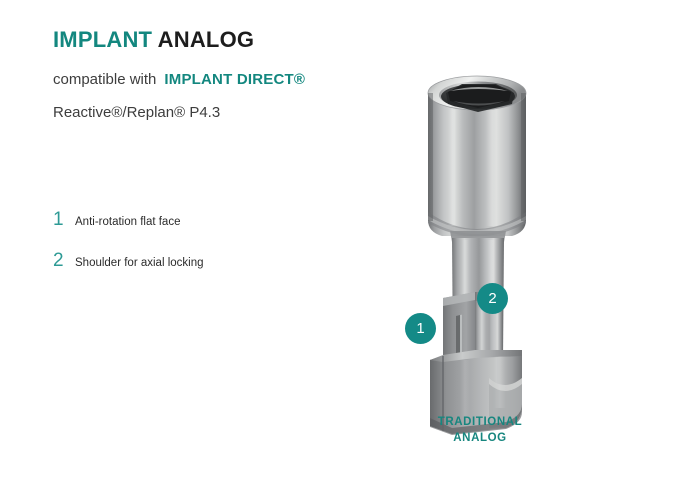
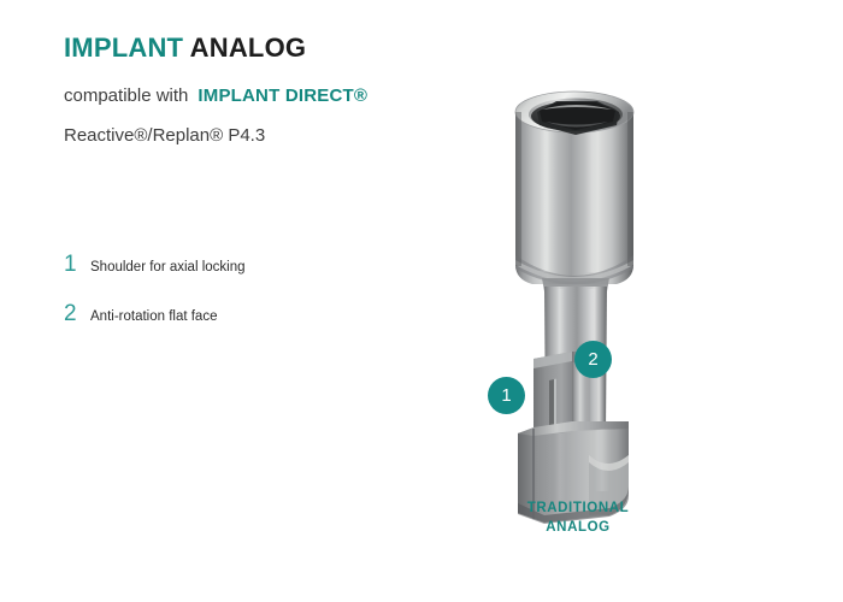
  IMPLANT ANALOG
  compatible with IMPLANT DIRECT®
  Reactive®/Replan® P4.3
  1
- Anti-rotation flat face
+ Shoulder for axial locking
  2
- Shoulder for axial locking
+ Anti-rotation flat face
  TRADITIONAL
  ANALOG
  1
  2
